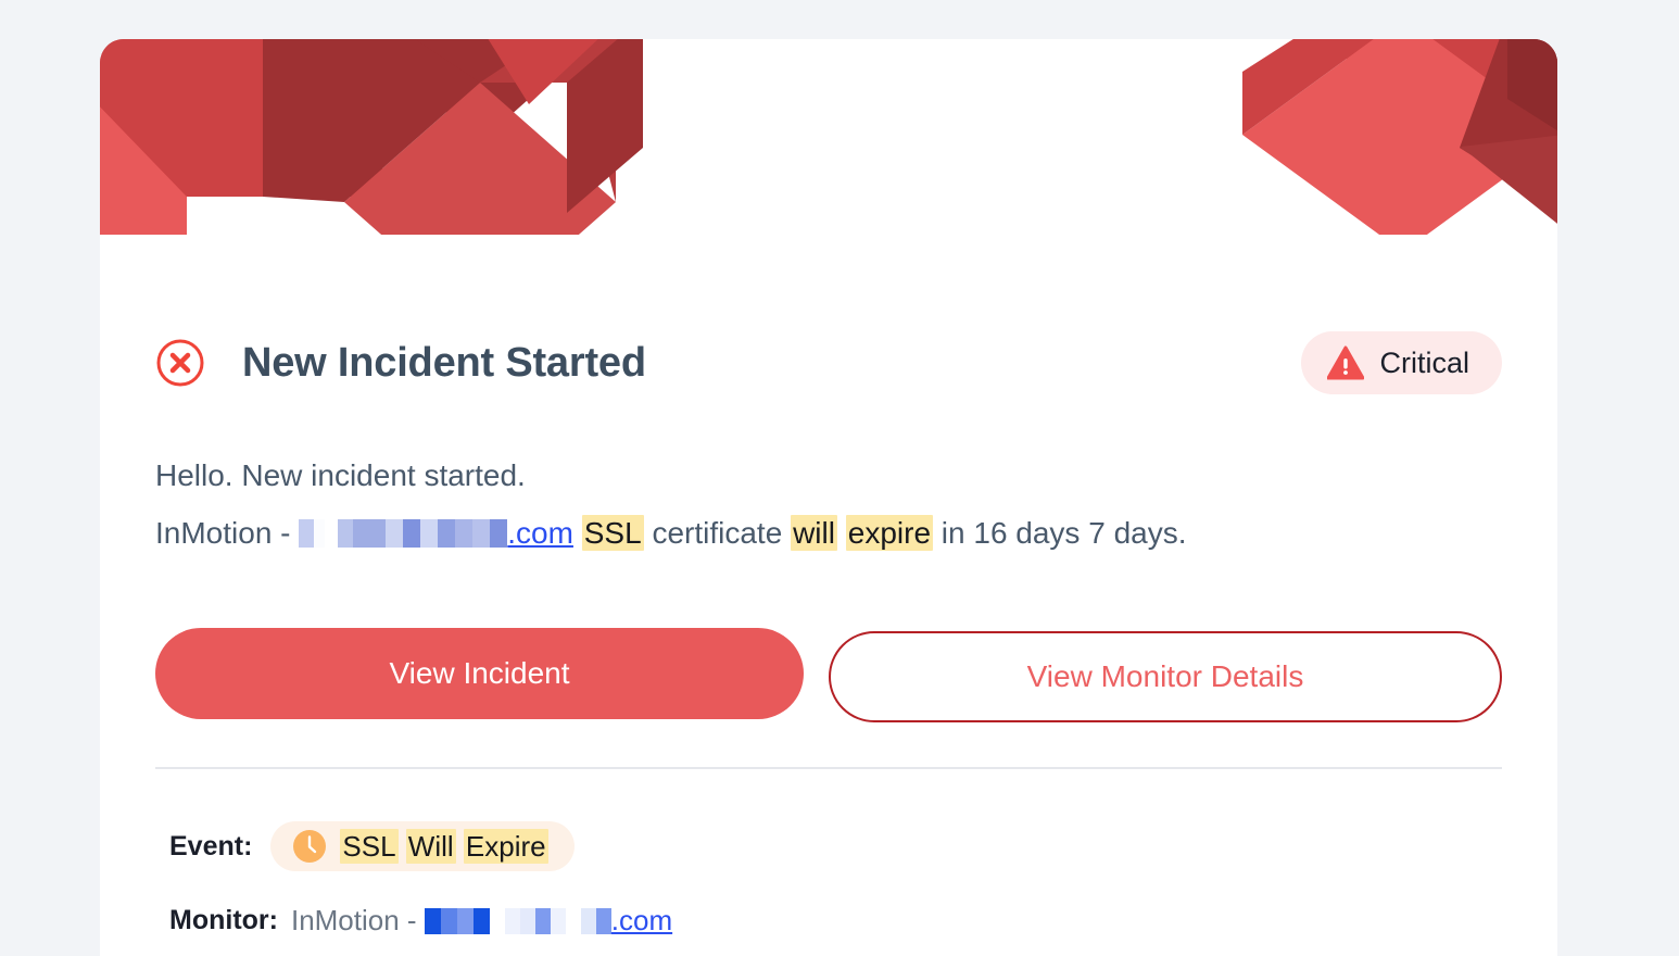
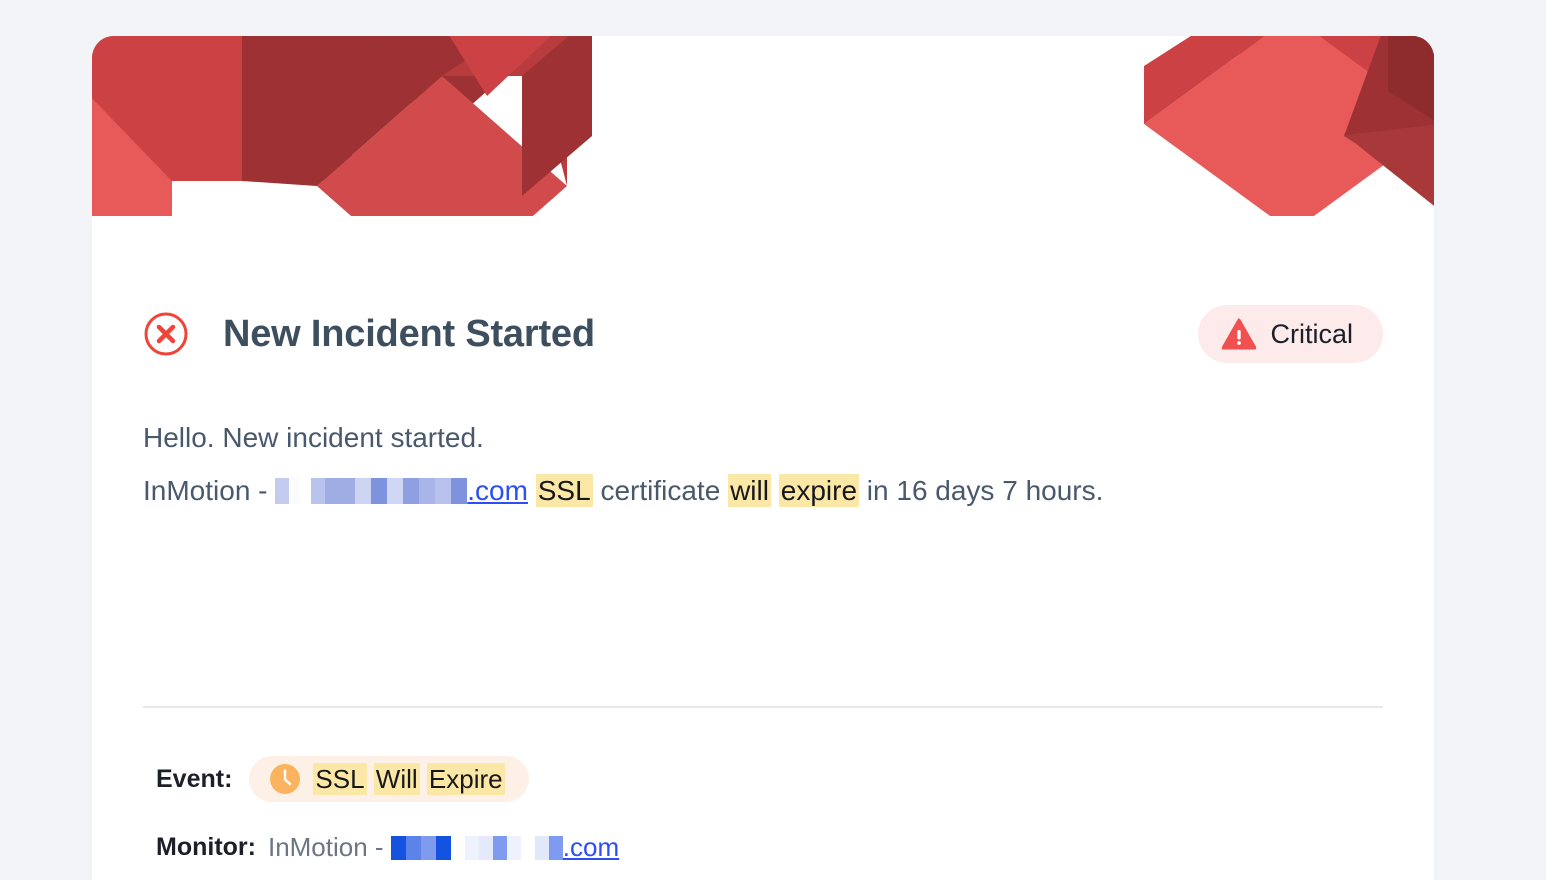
  New Incident Started
  Critical
  Hello. New incident started.
- InMotion - .com SSL certificate will expire in 16 days 7 days.
+ InMotion - .com SSL certificate will expire in 16 days 7 hours.
- View Incident
- View Monitor Details
  Event:
  SSL Will Expire
  Monitor:
  InMotion - .com
